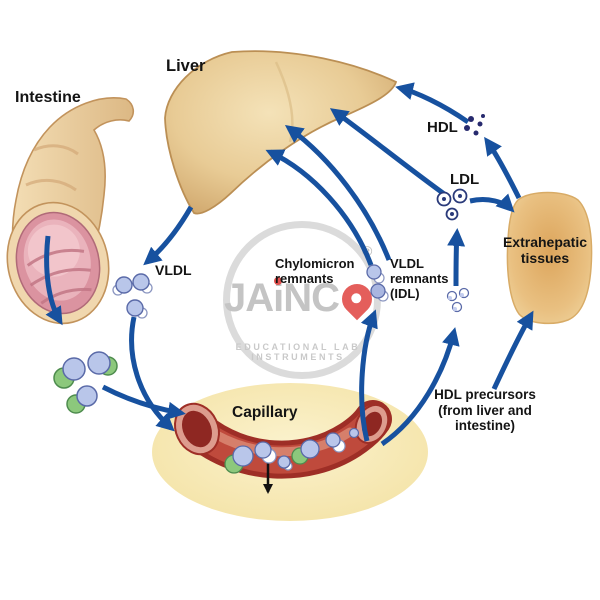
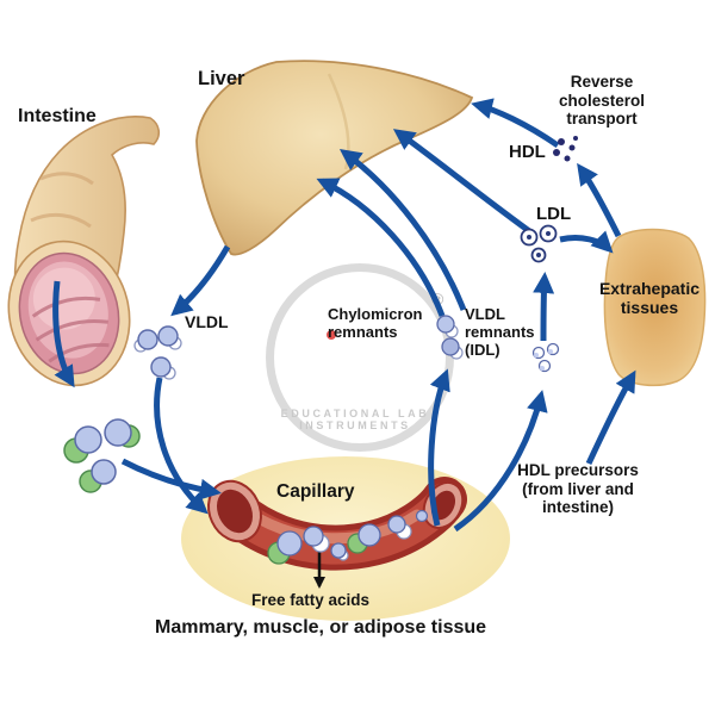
- JAiNC
  EDUCATIONAL LAB INSTRUMENTS
  Intestine
  Liver
+ Reverse
+ cholesterol
+ transport
  HDL
  LDL
  Extrahepatic
  tissues
  VLDL
  Chylomicron
  remnants
  VLDL
  remnants
  (IDL)
  HDL precursors
  (from liver and
  intestine)
  Capillary
+ Free fatty acids
+ Mammary, muscle, or adipose tissue
